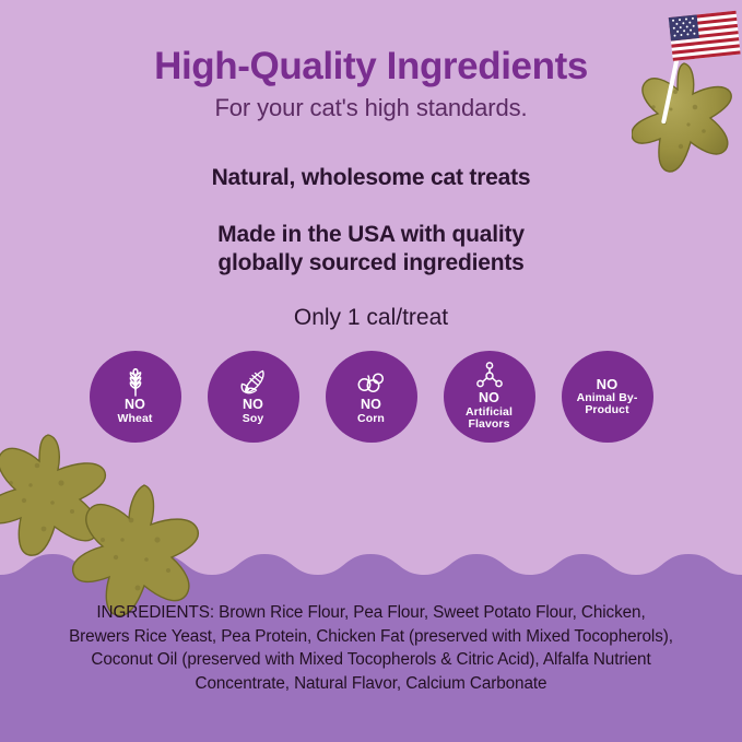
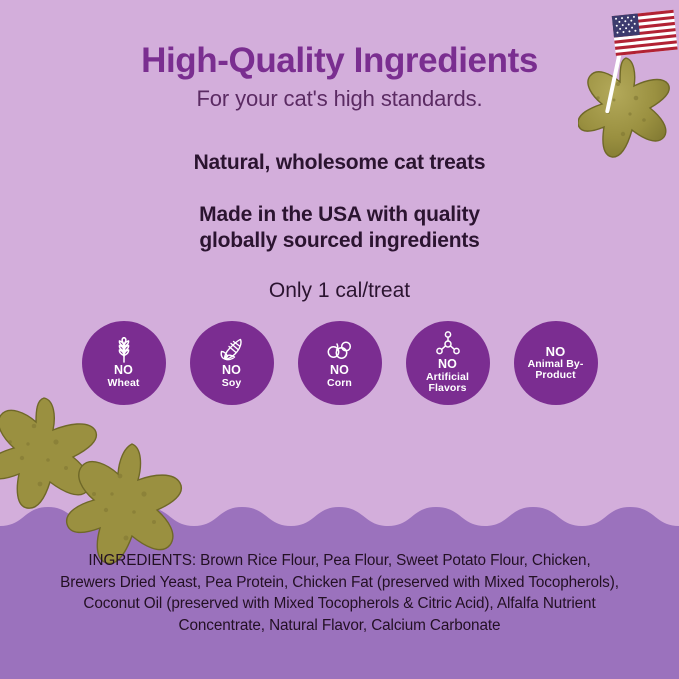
  High-Quality Ingredients
  For your cat's high standards.
  Natural, wholesome cat treats
  Made in the USA with quality
  globally sourced ingredients
  Only 1 cal/treat
  NO
  Wheat
  NO
  Soy
  NO
  Corn
  NO
  Artificial Flavors
  NO
  Animal By-Product
- INGREDIENTS: Brown Rice Flour, Pea Flour, Sweet Potato Flour, Chicken, Brewers Rice Yeast, Pea Protein, Chicken Fat (preserved with Mixed Tocopherols), Coconut Oil (preserved with Mixed Tocopherols & Citric Acid), Alfalfa Nutrient Concentrate, Natural Flavor, Calcium Carbonate
+ INGREDIENTS: Brown Rice Flour, Pea Flour, Sweet Potato Flour, Chicken, Brewers Dried Yeast, Pea Protein, Chicken Fat (preserved with Mixed Tocopherols), Coconut Oil (preserved with Mixed Tocopherols & Citric Acid), Alfalfa Nutrient Concentrate, Natural Flavor, Calcium Carbonate
